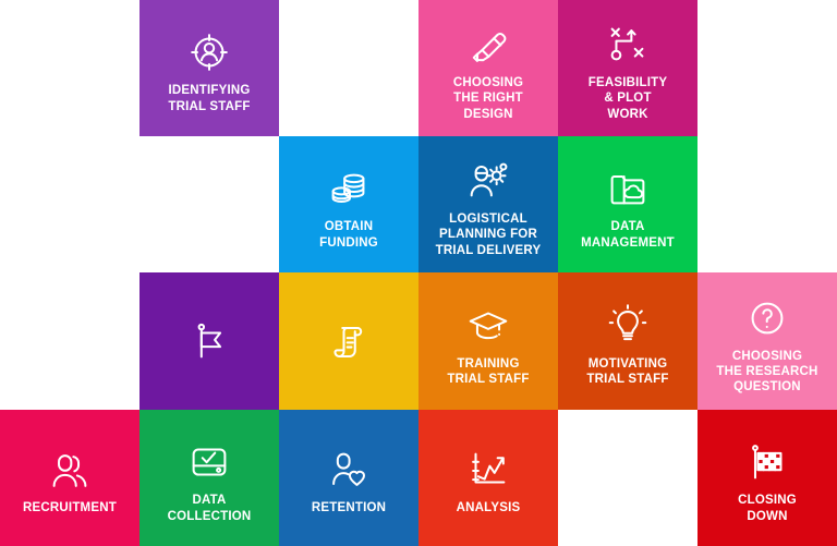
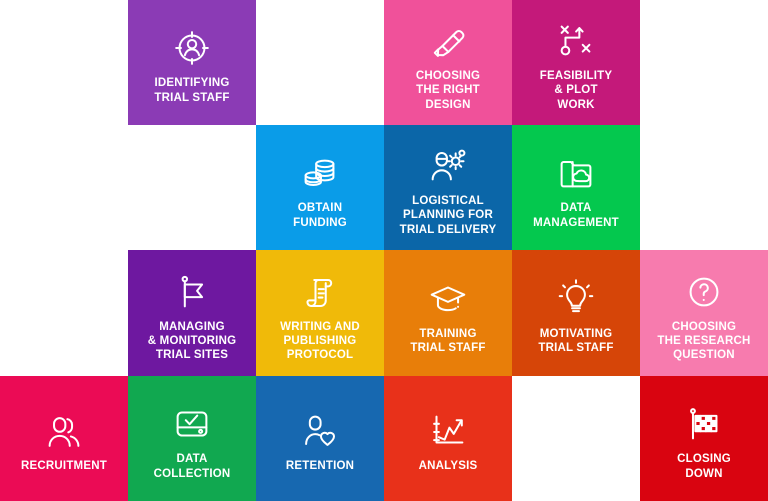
  IDENTIFYING
  TRIAL STAFF
  CHOOSING
  THE RIGHT
  DESIGN
  FEASIBILITY
  & PLOT
  WORK
  OBTAIN
  FUNDING
  LOGISTICAL
  PLANNING FOR
  TRIAL DELIVERY
  DATA
  MANAGEMENT
+ MANAGING
+ & MONITORING
+ TRIAL SITES
+ WRITING AND
+ PUBLISHING
+ PROTOCOL
  TRAINING
  TRIAL STAFF
  MOTIVATING
  TRIAL STAFF
  CHOOSING
  THE RESEARCH
  QUESTION
  RECRUITMENT
  DATA
  COLLECTION
  RETENTION
  ANALYSIS
  CLOSING
  DOWN
